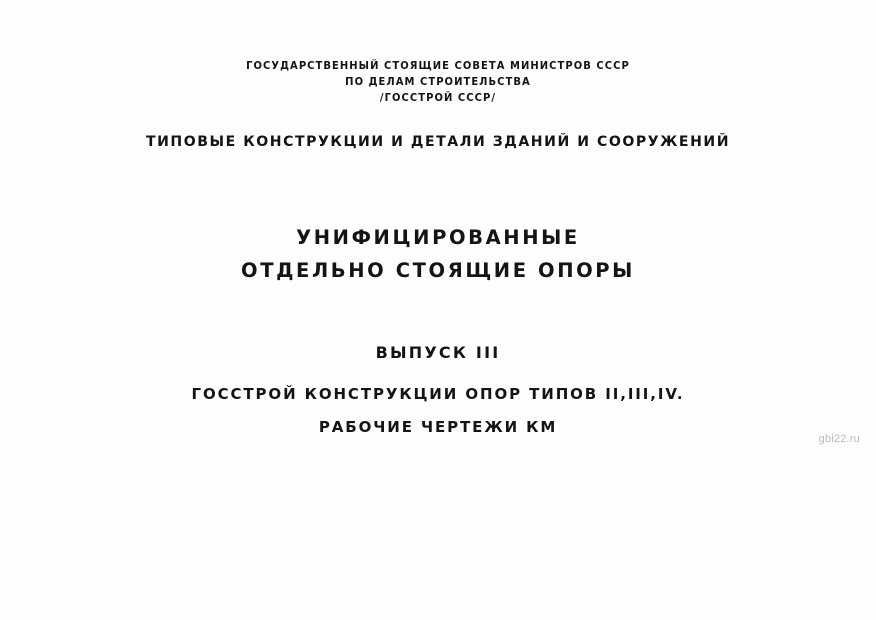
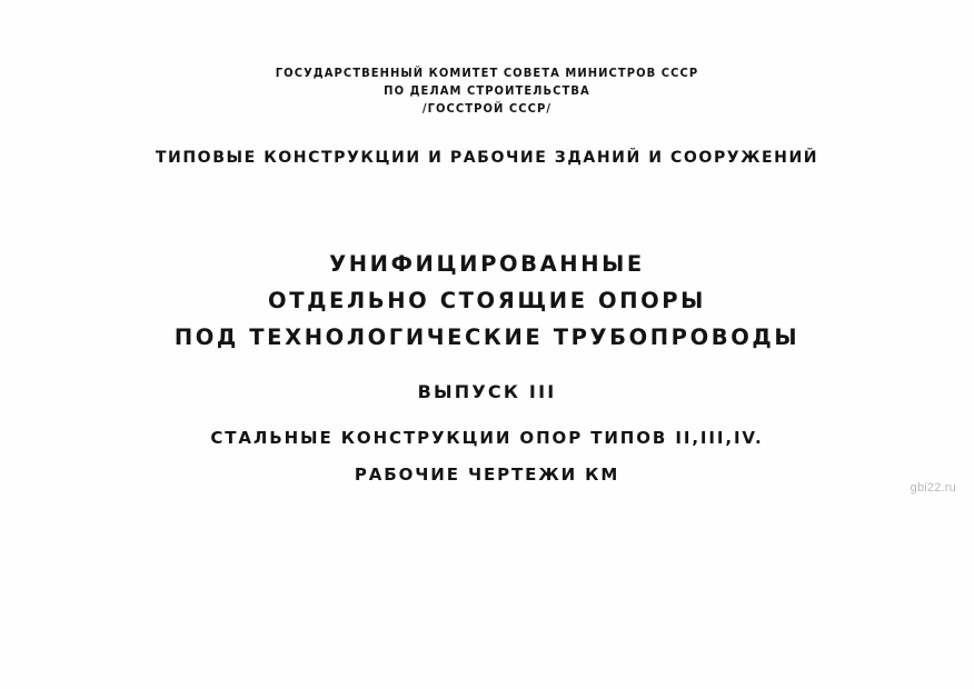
- ГОСУДАРСТВЕННЫЙ СТОЯЩИЕ СОВЕТА МИНИСТРОВ СССР
+ ГОСУДАРСТВЕННЫЙ КОМИТЕТ СОВЕТА МИНИСТРОВ СССР
  ПО ДЕЛАМ СТРОИТЕЛЬСТВА
  /ГОССТРОЙ СССР/
- ТИПОВЫЕ КОНСТРУКЦИИ И ДЕТАЛИ ЗДАНИЙ И СООРУЖЕНИЙ
+ ТИПОВЫЕ КОНСТРУКЦИИ И РАБОЧИЕ ЗДАНИЙ И СООРУЖЕНИЙ
  УНИФИЦИРОВАННЫЕ
  ОТДЕЛЬНО СТОЯЩИЕ ОПОРЫ
+ ПОД ТЕХНОЛОГИЧЕСКИЕ ТРУБОПРОВОДЫ
  ВЫПУСК III
- ГОССТРОЙ КОНСТРУКЦИИ ОПОР ТИПОВ II,III,IV.
+ СТАЛЬНЫЕ КОНСТРУКЦИИ ОПОР ТИПОВ II,III,IV.
  РАБОЧИЕ ЧЕРТЕЖИ КМ
  gbi22.ru
